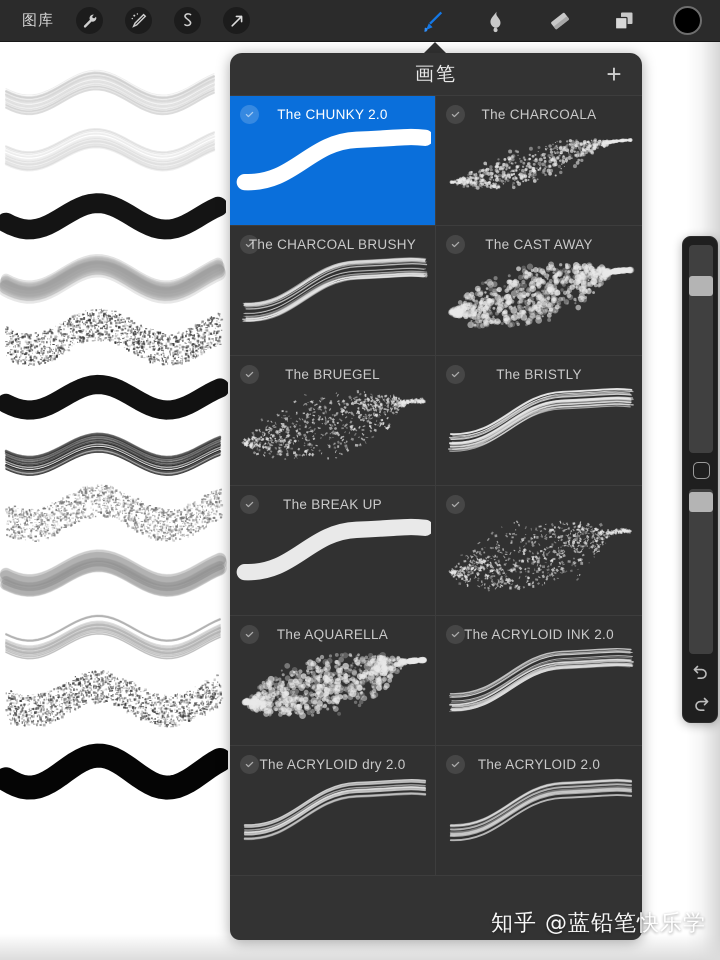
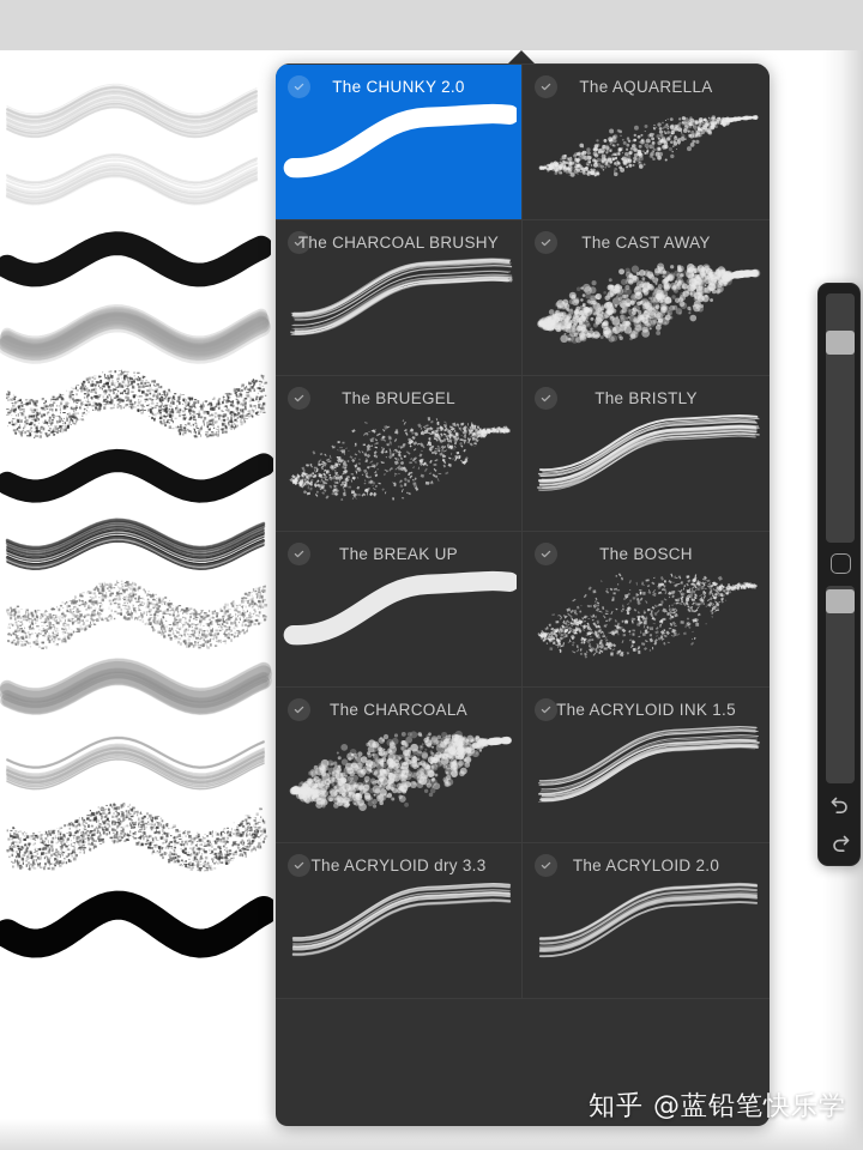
- 图库
- 画笔
- +
  The CHUNKY 2.0
- The CHARCOALA
+ The AQUARELLA
  The CHARCOAL BRUSHY
  The CAST AWAY
  The BRUEGEL
  The BRISTLY
  The BREAK UP
+ The BOSCH
- The AQUARELLA
+ The CHARCOALA
- The ACRYLOID INK 2.0
+ The ACRYLOID INK 1.5
- The ACRYLOID dry 2.0
+ The ACRYLOID dry 3.3
  The ACRYLOID 2.0
  知乎 @蓝铅笔快乐学
